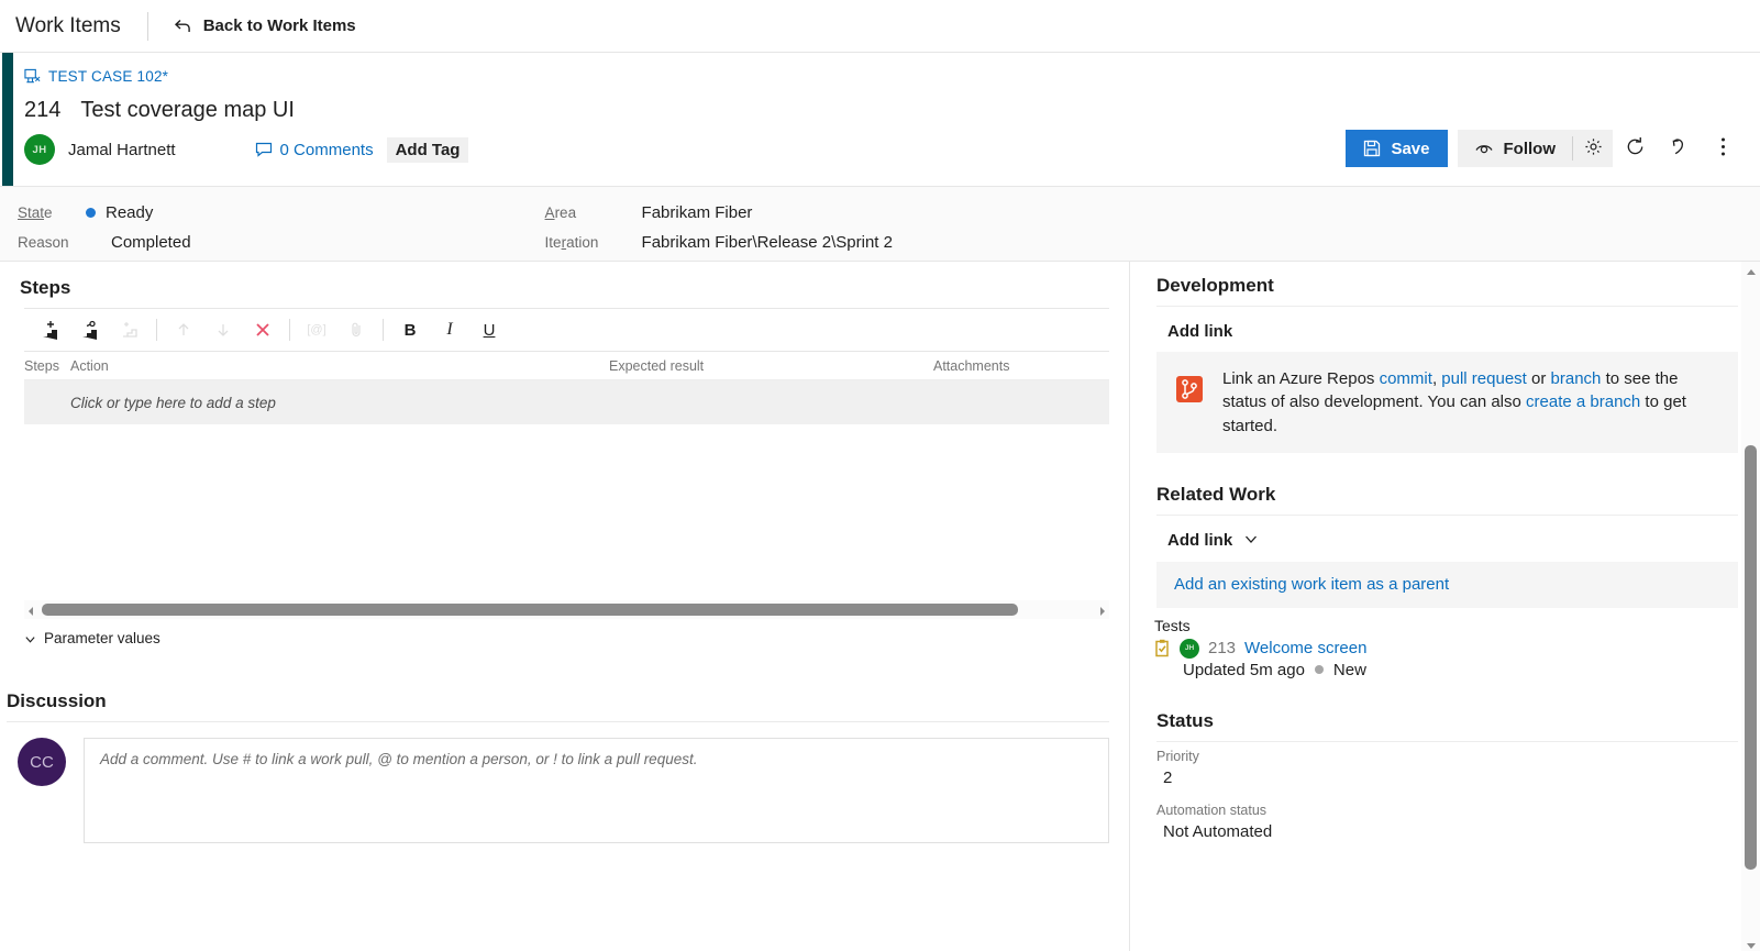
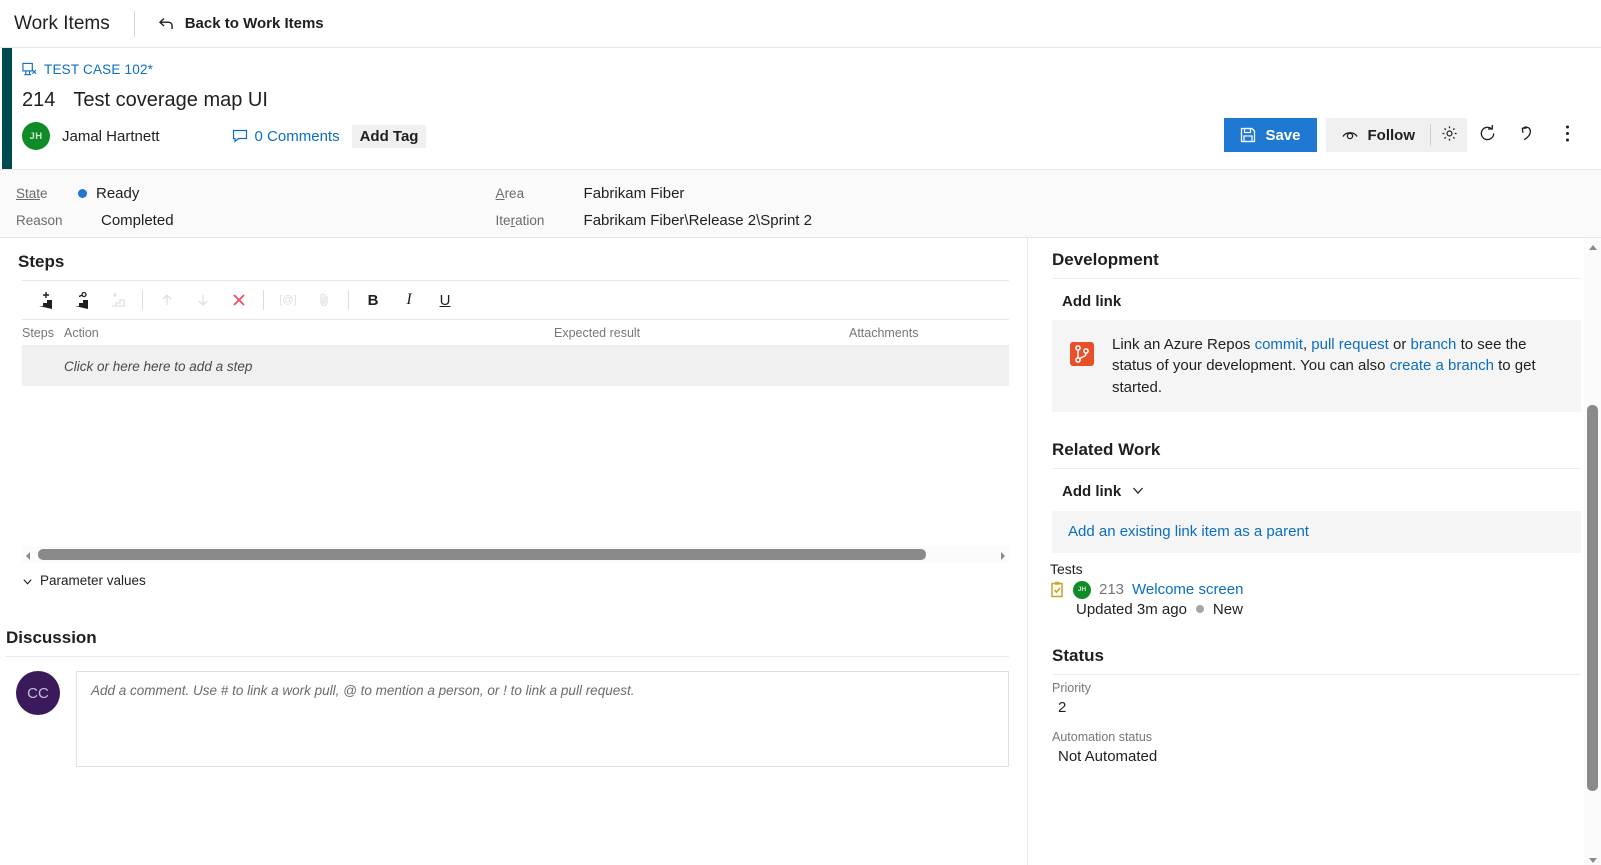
  Work Items
  Back to Work Items
  TEST CASE 102*
  214
  Test coverage map UI
  JH
  Jamal Hartnett
  0 Comments
  Add Tag
  Save
  Follow
  State
  Ready
  Reason
  Completed
  Area
  Fabrikam Fiber
  Iteration
  Fabrikam Fiber\Release 2\Sprint 2
  Steps
  [@]
  B
  I
  U
  Steps
  Action
  Expected result
  Attachments
- Click or type here to add a step
+ Click or here here to add a step
  Parameter values
  Discussion
  CC
  Add a comment. Use # to link a work pull, @ to mention a person, or ! to link a pull request.
  Development
  Add link
- Link an Azure Repos commit, pull request or branch to see the status of also development. You can also create a branch to get started.
+ Link an Azure Repos commit, pull request or branch to see the status of your development. You can also create a branch to get started.
  Related Work
  Add link
- Add an existing work item as a parent
+ Add an existing link item as a parent
  Tests
  213
  Welcome screen
- Updated 5m ago
+ Updated 3m ago
  New
  Status
  Priority
  2
  Automation status
  Not Automated
